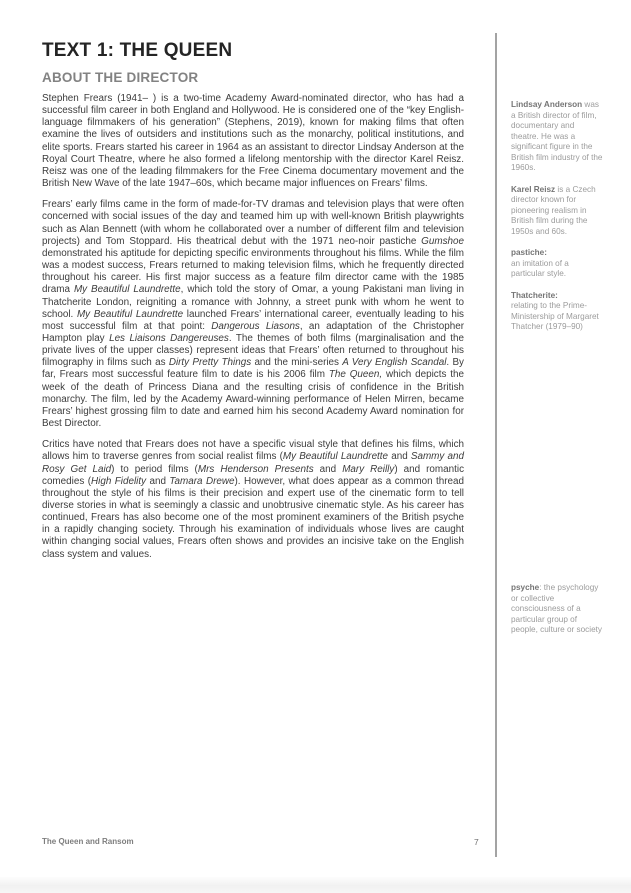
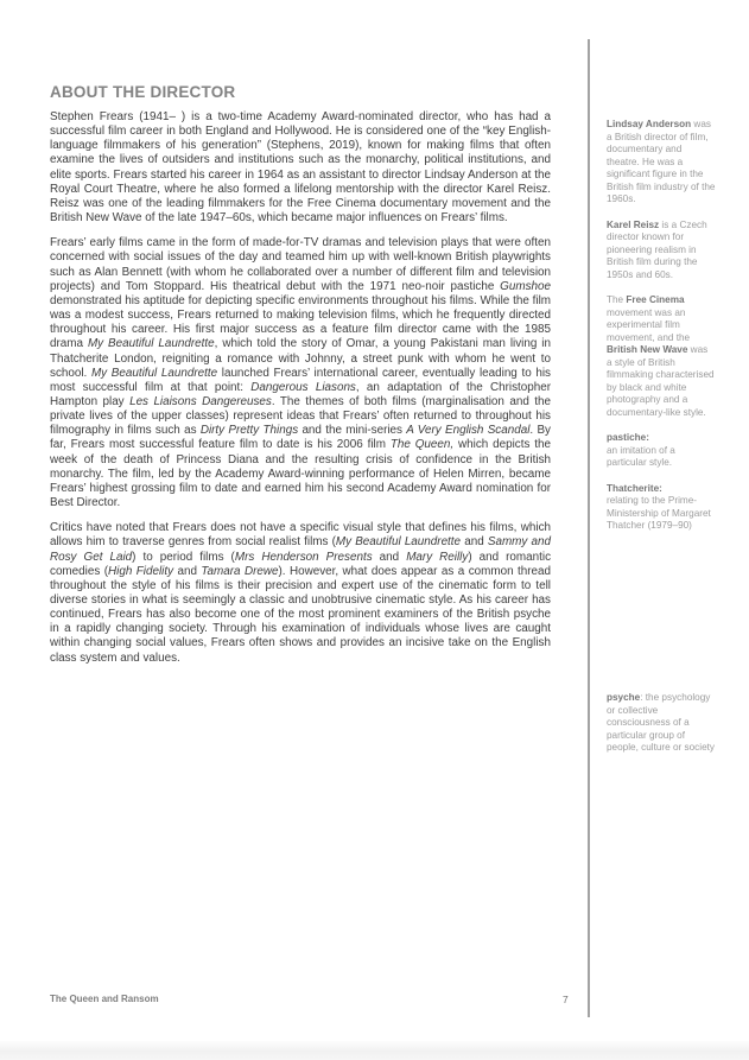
- TEXT 1: THE QUEEN
  ABOUT THE DIRECTOR
  Stephen Frears (1941– ) is a two-time Academy Award-nominated director, who has had a successful film career in both England and Hollywood. He is considered one of the “key English-language filmmakers of his generation” (Stephens, 2019), known for making films that often examine the lives of outsiders and institutions such as the monarchy, political institutions, and elite sports. Frears started his career in 1964 as an assistant to director Lindsay Anderson at the Royal Court Theatre, where he also formed a lifelong mentorship with the director Karel Reisz. Reisz was one of the leading filmmakers for the Free Cinema documentary movement and the British New Wave of the late 1947–60s, which became major influences on Frears’ films.
  Frears’ early films came in the form of made-for-TV dramas and television plays that were often concerned with social issues of the day and teamed him up with well-known British playwrights such as Alan Bennett (with whom he collaborated over a number of different film and television projects) and Tom Stoppard. His theatrical debut with the 1971 neo-noir pastiche Gumshoe demonstrated his aptitude for depicting specific environments throughout his films. While the film was a modest success, Frears returned to making television films, which he frequently directed throughout his career. His first major success as a feature film director came with the 1985 drama My Beautiful Laundrette, which told the story of Omar, a young Pakistani man living in Thatcherite London, reigniting a romance with Johnny, a street punk with whom he went to school. My Beautiful Laundrette launched Frears’ international career, eventually leading to his most successful film at that point: Dangerous Liasons, an adaptation of the Christopher Hampton play Les Liaisons Dangereuses. The themes of both films (marginalisation and the private lives of the upper classes) represent ideas that Frears’ often returned to throughout his filmography in films such as Dirty Pretty Things and the mini-series A Very English Scandal. By far, Frears most successful feature film to date is his 2006 film The Queen, which depicts the week of the death of Princess Diana and the resulting crisis of confidence in the British monarchy. The film, led by the Academy Award-winning performance of Helen Mirren, became Frears’ highest grossing film to date and earned him his second Academy Award nomination for Best Director.
  Critics have noted that Frears does not have a specific visual style that defines his films, which allows him to traverse genres from social realist films (My Beautiful Laundrette and Sammy and Rosy Get Laid) to period films (Mrs Henderson Presents and Mary Reilly) and romantic comedies (High Fidelity and Tamara Drewe). However, what does appear as a common thread throughout the style of his films is their precision and expert use of the cinematic form to tell diverse stories in what is seemingly a classic and unobtrusive cinematic style. As his career has continued, Frears has also become one of the most prominent examiners of the British psyche in a rapidly changing society. Through his examination of individuals whose lives are caught within changing social values, Frears often shows and provides an incisive take on the English class system and values.
  Lindsay Anderson was a British director of film, documentary and theatre. He was a significant figure in the British film industry of the 1960s.
  Karel Reisz is a Czech director known for pioneering realism in British film during the 1950s and 60s.
+ The Free Cinema movement was an experimental film movement, and the British New Wave was a style of British filmmaking characterised by black and white photography and a documentary-like style.
  pastiche:
  an imitation of a particular style.
  Thatcherite:
  relating to the Prime-Ministership of Margaret Thatcher (1979–90)
  psyche: the psychology or collective consciousness of a particular group of people, culture or society
  The Queen and Ransom
  7
